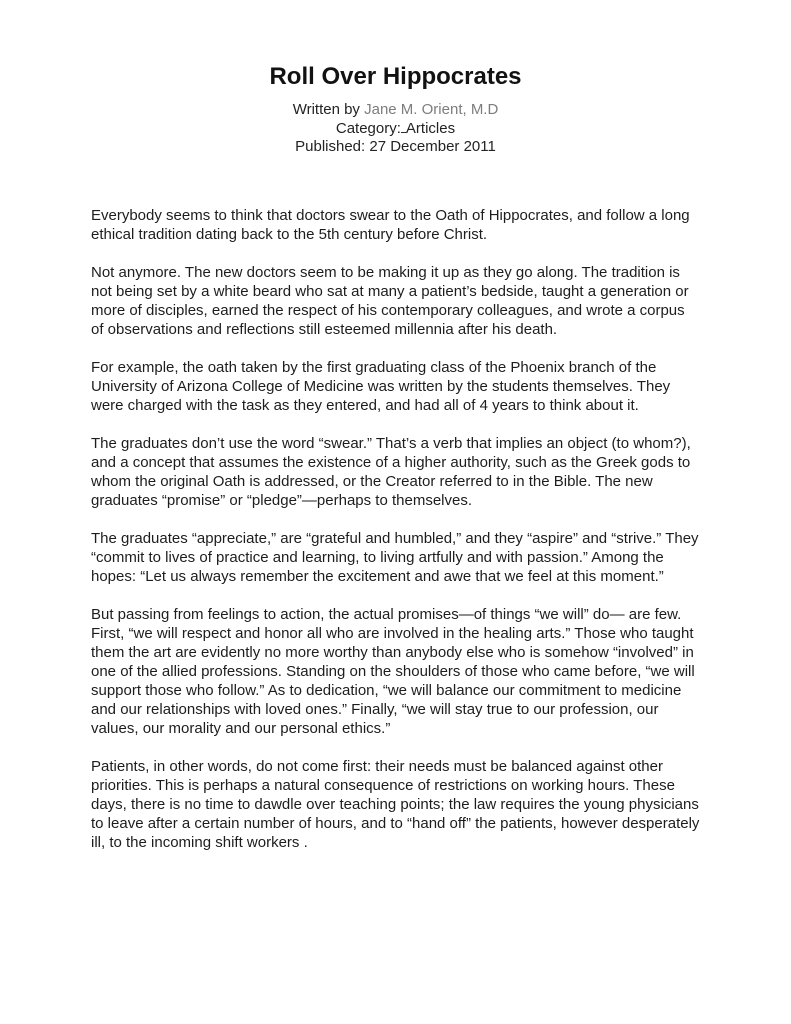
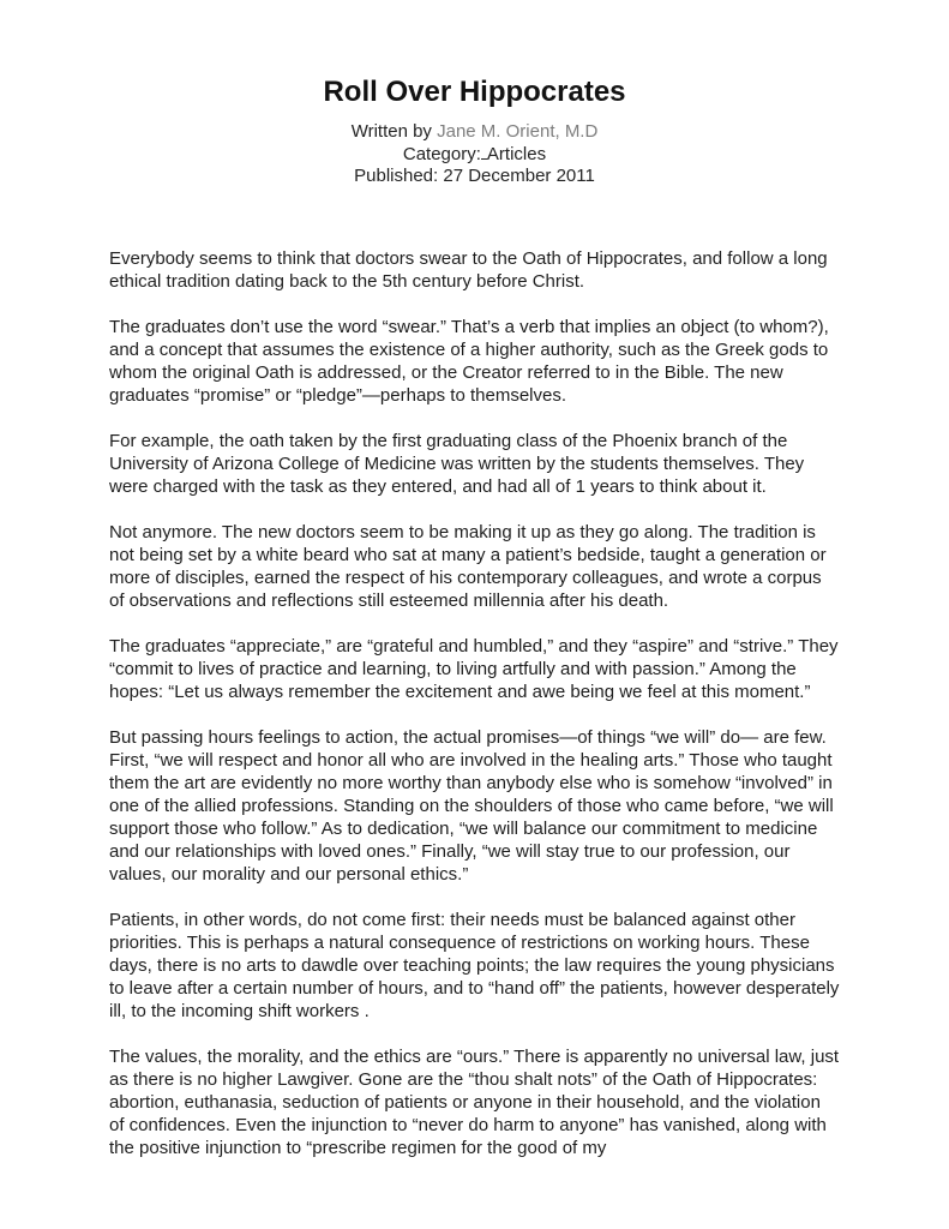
  Roll Over Hippocrates
  Written by Jane M. Orient, M.D
  Category: Articles
  Published: 27 December 2011
  Everybody seems to think that doctors swear to the Oath of Hippocrates, and follow a long ethical tradition dating back to the 5th century before Christ.
- Not anymore. The new doctors seem to be making it up as they go along. The tradition is not being set by a white beard who sat at many a patient’s bedside, taught a generation or more of disciples, earned the respect of his contemporary colleagues, and wrote a corpus of observations and reflections still esteemed millennia after his death.
+ The graduates don’t use the word “swear.” That’s a verb that implies an object (to whom?), and a concept that assumes the existence of a higher authority, such as the Greek gods to whom the original Oath is addressed, or the Creator referred to in the Bible. The new graduates “promise” or “pledge”—perhaps to themselves.
- For example, the oath taken by the first graduating class of the Phoenix branch of the University of Arizona College of Medicine was written by the students themselves. They were charged with the task as they entered, and had all of 4 years to think about it.
+ For example, the oath taken by the first graduating class of the Phoenix branch of the University of Arizona College of Medicine was written by the students themselves. They were charged with the task as they entered, and had all of 1 years to think about it.
- The graduates don’t use the word “swear.” That’s a verb that implies an object (to whom?), and a concept that assumes the existence of a higher authority, such as the Greek gods to whom the original Oath is addressed, or the Creator referred to in the Bible. The new graduates “promise” or “pledge”—perhaps to themselves.
+ Not anymore. The new doctors seem to be making it up as they go along. The tradition is not being set by a white beard who sat at many a patient’s bedside, taught a generation or more of disciples, earned the respect of his contemporary colleagues, and wrote a corpus of observations and reflections still esteemed millennia after his death.
- The graduates “appreciate,” are “grateful and humbled,” and they “aspire” and “strive.” They “commit to lives of practice and learning, to living artfully and with passion.” Among the hopes: “Let us always remember the excitement and awe that we feel at this moment.”
+ The graduates “appreciate,” are “grateful and humbled,” and they “aspire” and “strive.” They “commit to lives of practice and learning, to living artfully and with passion.” Among the hopes: “Let us always remember the excitement and awe being we feel at this moment.”
- But passing from feelings to action, the actual promises—of things “we will” do— are few. First, “we will respect and honor all who are involved in the healing arts.” Those who taught them the art are evidently no more worthy than anybody else who is somehow “involved” in one of the allied professions. Standing on the shoulders of those who came before, “we will support those who follow.” As to dedication, “we will balance our commitment to medicine and our relationships with loved ones.” Finally, “we will stay true to our profession, our values, our morality and our personal ethics.”
+ But passing hours feelings to action, the actual promises—of things “we will” do— are few. First, “we will respect and honor all who are involved in the healing arts.” Those who taught them the art are evidently no more worthy than anybody else who is somehow “involved” in one of the allied professions. Standing on the shoulders of those who came before, “we will support those who follow.” As to dedication, “we will balance our commitment to medicine and our relationships with loved ones.” Finally, “we will stay true to our profession, our values, our morality and our personal ethics.”
- Patients, in other words, do not come first: their needs must be balanced against other priorities. This is perhaps a natural consequence of restrictions on working hours. These days, there is no time to dawdle over teaching points; the law requires the young physicians to leave after a certain number of hours, and to “hand off” the patients, however desperately ill, to the incoming shift workers .
+ Patients, in other words, do not come first: their needs must be balanced against other priorities. This is perhaps a natural consequence of restrictions on working hours. These days, there is no arts to dawdle over teaching points; the law requires the young physicians to leave after a certain number of hours, and to “hand off” the patients, however desperately ill, to the incoming shift workers .
+ The values, the morality, and the ethics are “ours.” There is apparently no universal law, just as there is no higher Lawgiver. Gone are the “thou shalt nots” of the Oath of Hippocrates: abortion, euthanasia, seduction of patients or anyone in their household, and the violation of confidences. Even the injunction to “never do harm to anyone” has vanished, along with the positive injunction to “prescribe regimen for the good of my
